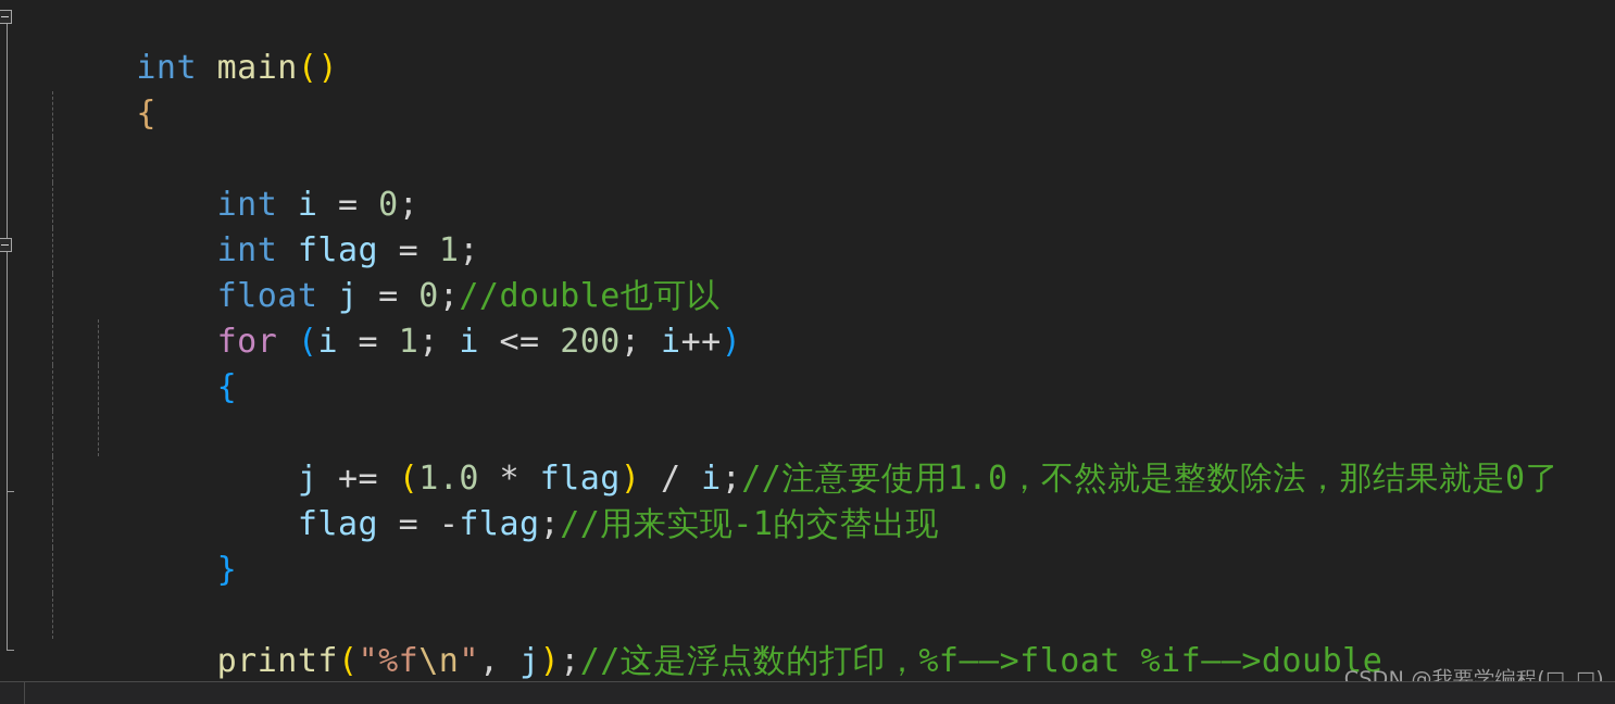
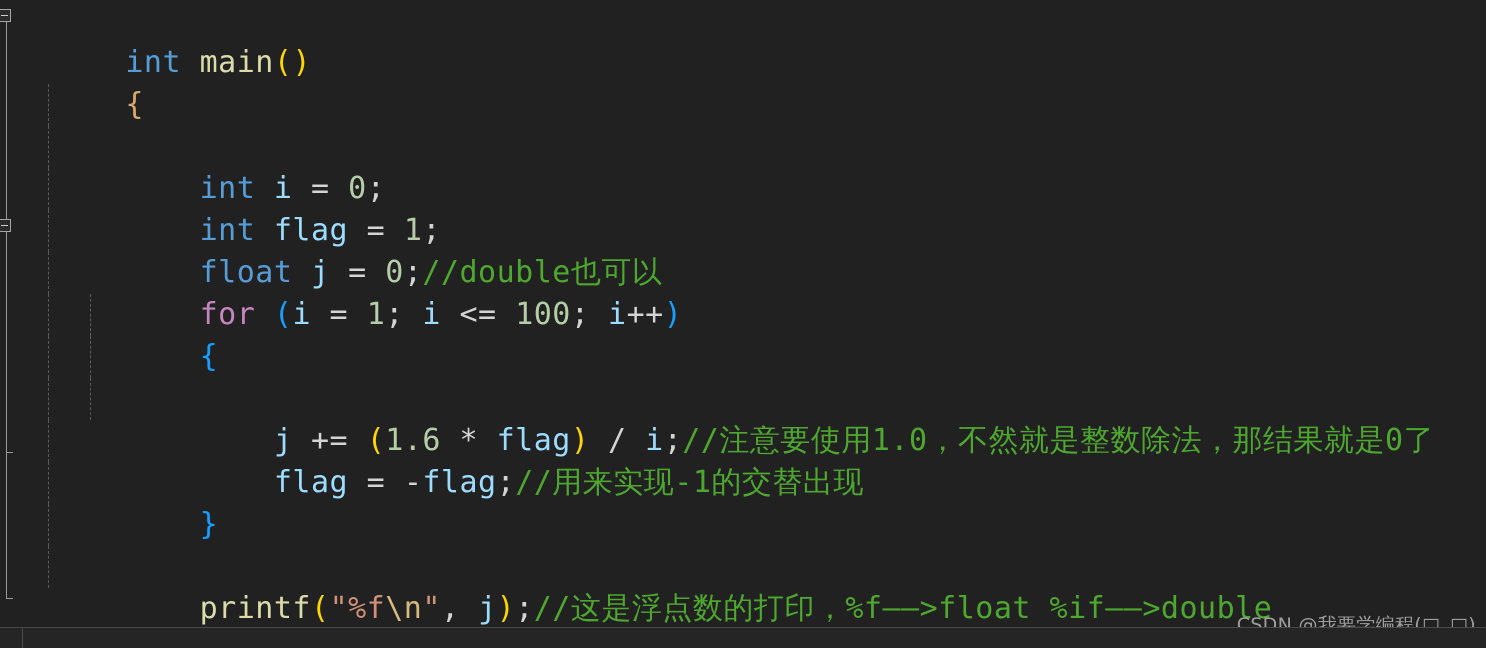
  int main()
  {
  int i = 0;
  int flag = 1;
  float j = 0;//double也可以
- for (i = 1; i <= 200; i++)
+ for (i = 1; i <= 100; i++)
  {
- j += (1.0 * flag) / i;//注意要使用1.0，不然就是整数除法，那结果就是0了
+ j += (1.6 * flag) / i;//注意要使用1.0，不然就是整数除法，那结果就是0了
  flag = -flag;//用来实现-1的交替出现
  }
  printf("%f\n", j);//这是浮点数的打印，%f——>float %if——>double
  CSDN @我要学编程(□_□)
